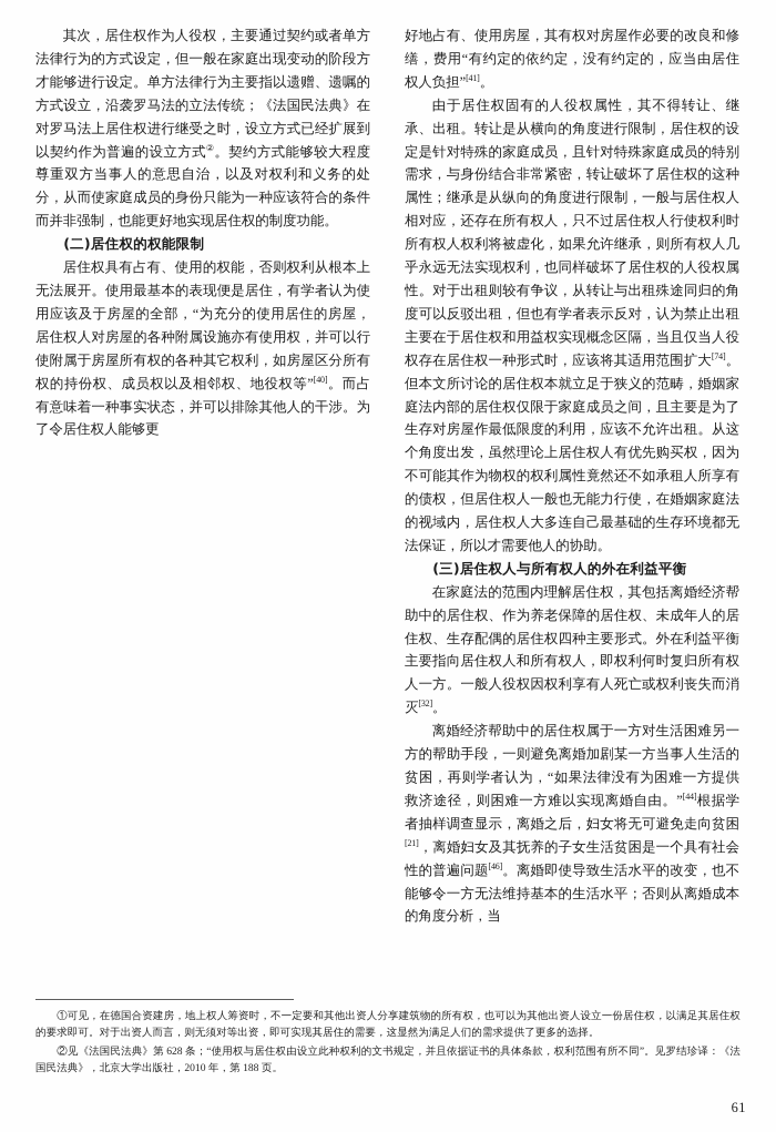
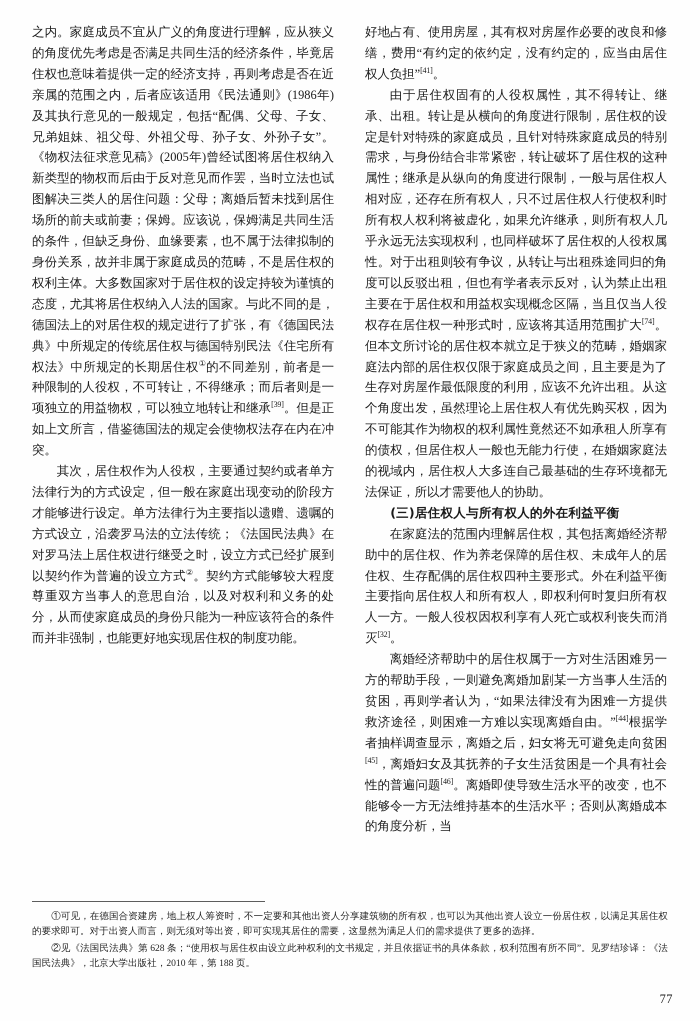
+ 之内。家庭成员不宜从广义的角度进行理解，应从狭义的角度优先考虑是否满足共同生活的经济条件，毕竟居住权也意味着提供一定的经济支持，再则考虑是否在近亲属的范围之内，后者应该适用《民法通则》(1986年)及其执行意见的一般规定，包括“配偶、父母、子女、兄弟姐妹、祖父母、外祖父母、孙子女、外孙子女”。《物权法征求意见稿》(2005年)曾经试图将居住权纳入新类型的物权而后由于反对意见而作罢，当时立法也试图解决三类人的居住问题：父母；离婚后暂未找到居住场所的前夫或前妻；保姆。应该说，保姆满足共同生活的条件，但缺乏身份、血缘要素，也不属于法律拟制的身份关系，故并非属于家庭成员的范畴，不是居住权的权利主体。大多数国家对于居住权的设定持较为谨慎的态度，尤其将居住权纳入人法的国家。与此不同的是，德国法上的对居住权的规定进行了扩张，有《德国民法典》中所规定的传统居住权与德国特别民法《住宅所有权法》中所规定的长期居住权①的不同差别，前者是一种限制的人役权，不可转让，不得继承；而后者则是一项独立的用益物权，可以独立地转让和继承[39]。但是正如上文所言，借鉴德国法的规定会使物权法存在内在冲突。
  其次，居住权作为人役权，主要通过契约或者单方法律行为的方式设定，但一般在家庭出现变动的阶段方才能够进行设定。单方法律行为主要指以遗赠、遗嘱的方式设立，沿袭罗马法的立法传统；《法国民法典》在对罗马法上居住权进行继受之时，设立方式已经扩展到以契约作为普遍的设立方式②。契约方式能够较大程度尊重双方当事人的意思自治，以及对权利和义务的处分，从而使家庭成员的身份只能为一种应该符合的条件而并非强制，也能更好地实现居住权的制度功能。
- (二)居住权的权能限制
- 居住权具有占有、使用的权能，否则权利从根本上无法展开。使用最基本的表现便是居住，有学者认为使用应该及于房屋的全部，“为充分的使用居住的房屋，居住权人对房屋的各种附属设施亦有使用权，并可以行使附属于房屋所有权的各种其它权利，如房屋区分所有权的持份权、成员权以及相邻权、地役权等”[40]。而占有意味着一种事实状态，并可以排除其他人的干涉。为了令居住权人能够更
  好地占有、使用房屋，其有权对房屋作必要的改良和修缮，费用“有约定的依约定，没有约定的，应当由居住权人负担”[41]。
  由于居住权固有的人役权属性，其不得转让、继承、出租。转让是从横向的角度进行限制，居住权的设定是针对特殊的家庭成员，且针对特殊家庭成员的特别需求，与身份结合非常紧密，转让破坏了居住权的这种属性；继承是从纵向的角度进行限制，一般与居住权人相对应，还存在所有权人，只不过居住权人行使权利时所有权人权利将被虚化，如果允许继承，则所有权人几乎永远无法实现权利，也同样破坏了居住权的人役权属性。对于出租则较有争议，从转让与出租殊途同归的角度可以反驳出租，但也有学者表示反对，认为禁止出租主要在于居住权和用益权实现概念区隔，当且仅当人役权存在居住权一种形式时，应该将其适用范围扩大[74]。但本文所讨论的居住权本就立足于狭义的范畴，婚姻家庭法内部的居住权仅限于家庭成员之间，且主要是为了生存对房屋作最低限度的利用，应该不允许出租。从这个角度出发，虽然理论上居住权人有优先购买权，因为不可能其作为物权的权利属性竟然还不如承租人所享有的债权，但居住权人一般也无能力行使，在婚姻家庭法的视域内，居住权人大多连自己最基础的生存环境都无法保证，所以才需要他人的协助。
  (三)居住权人与所有权人的外在利益平衡
  在家庭法的范围内理解居住权，其包括离婚经济帮助中的居住权、作为养老保障的居住权、未成年人的居住权、生存配偶的居住权四种主要形式。外在利益平衡主要指向居住权人和所有权人，即权利何时复归所有权人一方。一般人役权因权利享有人死亡或权利丧失而消灭[32]。
- 离婚经济帮助中的居住权属于一方对生活困难另一方的帮助手段，一则避免离婚加剧某一方当事人生活的贫困，再则学者认为，“如果法律没有为困难一方提供救济途径，则困难一方难以实现离婚自由。”[44]根据学者抽样调查显示，离婚之后，妇女将无可避免走向贫困[21]，离婚妇女及其抚养的子女生活贫困是一个具有社会性的普遍问题[46]。离婚即使导致生活水平的改变，也不能够令一方无法维持基本的生活水平；否则从离婚成本的角度分析，当
+ 离婚经济帮助中的居住权属于一方对生活困难另一方的帮助手段，一则避免离婚加剧某一方当事人生活的贫困，再则学者认为，“如果法律没有为困难一方提供救济途径，则困难一方难以实现离婚自由。”[44]根据学者抽样调查显示，离婚之后，妇女将无可避免走向贫困[45]，离婚妇女及其抚养的子女生活贫困是一个具有社会性的普遍问题[46]。离婚即使导致生活水平的改变，也不能够令一方无法维持基本的生活水平；否则从离婚成本的角度分析，当
  ①可见，在德国合资建房，地上权人筹资时，不一定要和其他出资人分享建筑物的所有权，也可以为其他出资人设立一份居住权，以满足其居住权的要求即可。对于出资人而言，则无须对等出资，即可实现其居住的需要，这显然为满足人们的需求提供了更多的选择。
  ②见《法国民法典》第 628 条；“使用权与居住权由设立此种权利的文书规定，并且依据证书的具体条款，权利范围有所不同”。见罗结珍译：《法国民法典》，北京大学出版社，2010 年，第 188 页。
- 61
+ 77
